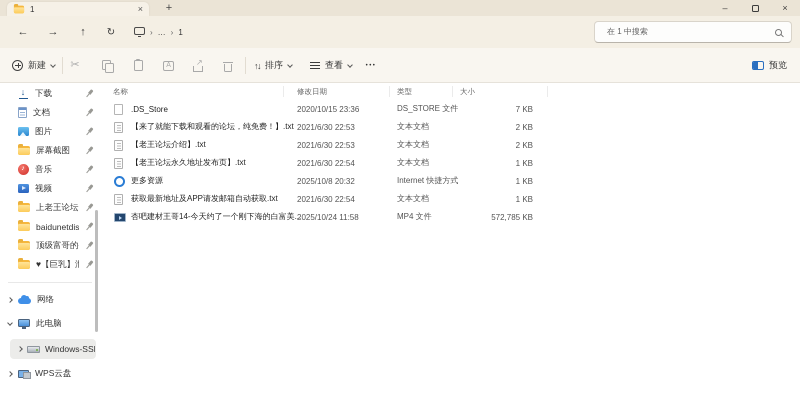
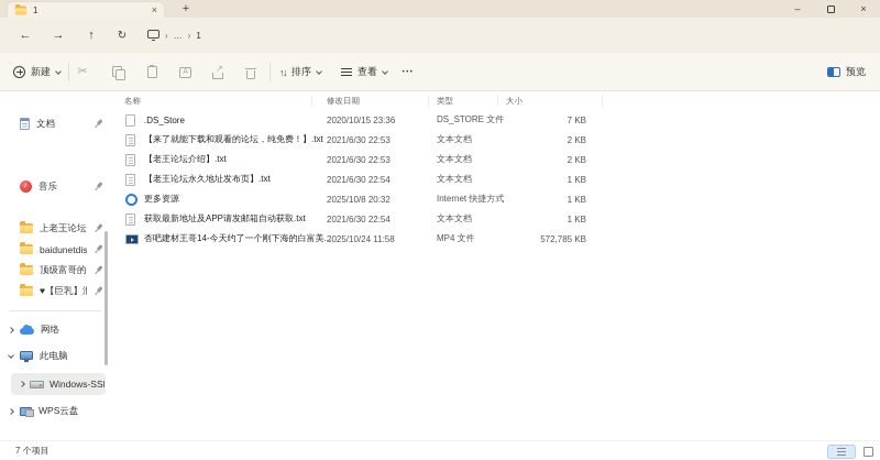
  1
  ×
  +
  –
  ×
  ←
  →
  ↑
  ↻
  ›
  …
  ›
  1
- 在 1 中搜索
  新建
  ✂
  ↑↓
  排序
  查看
  预览
- 下载
  文档
- 图片
- 屏幕截图
  音乐
- 视频
  上老王论坛
  baidunetdis
  顶级富哥的
  ♥【巨乳】
  网络
  此电脑
  WPS云盘
  名称
  修改日期
  类型
  大小
  .DS_Store
  2020/10/15 23:36
  DS_STORE 文件
  7 KB
  【来了就能下载和观看的论坛，纯免费！】.txt
  2021/6/30 22:53
  文本文档
  2 KB
  【老王论坛介绍】.txt
  2021/6/30 22:53
  文本文档
  2 KB
  【老王论坛永久地址发布页】.txt
  2021/6/30 22:54
  文本文档
  1 KB
  更多资源
  2025/10/8 20:32
  Internet 快捷方式
  1 KB
  获取最新地址及APP请发邮箱自动获取.txt
  2021/6/30 22:54
  文本文档
  1 KB
  杏吧建材王哥14-今天约了一个刚下海的白富美...
  2025/10/24 11:58
  MP4 文件
  572,785 KB
+ 7 个项目
